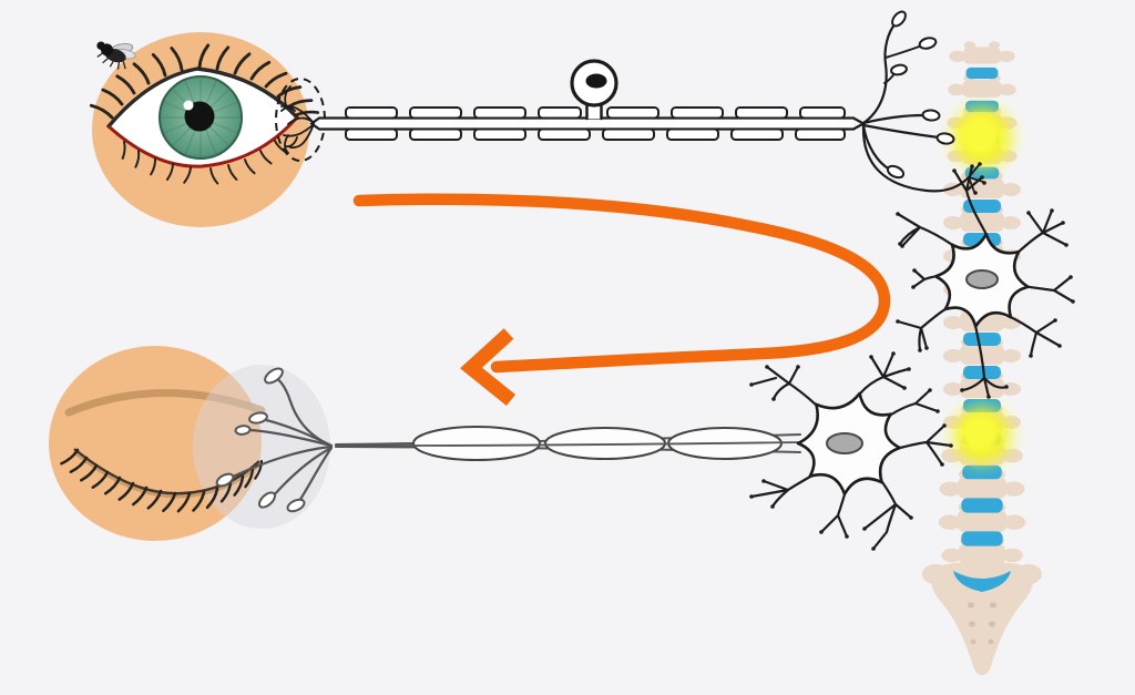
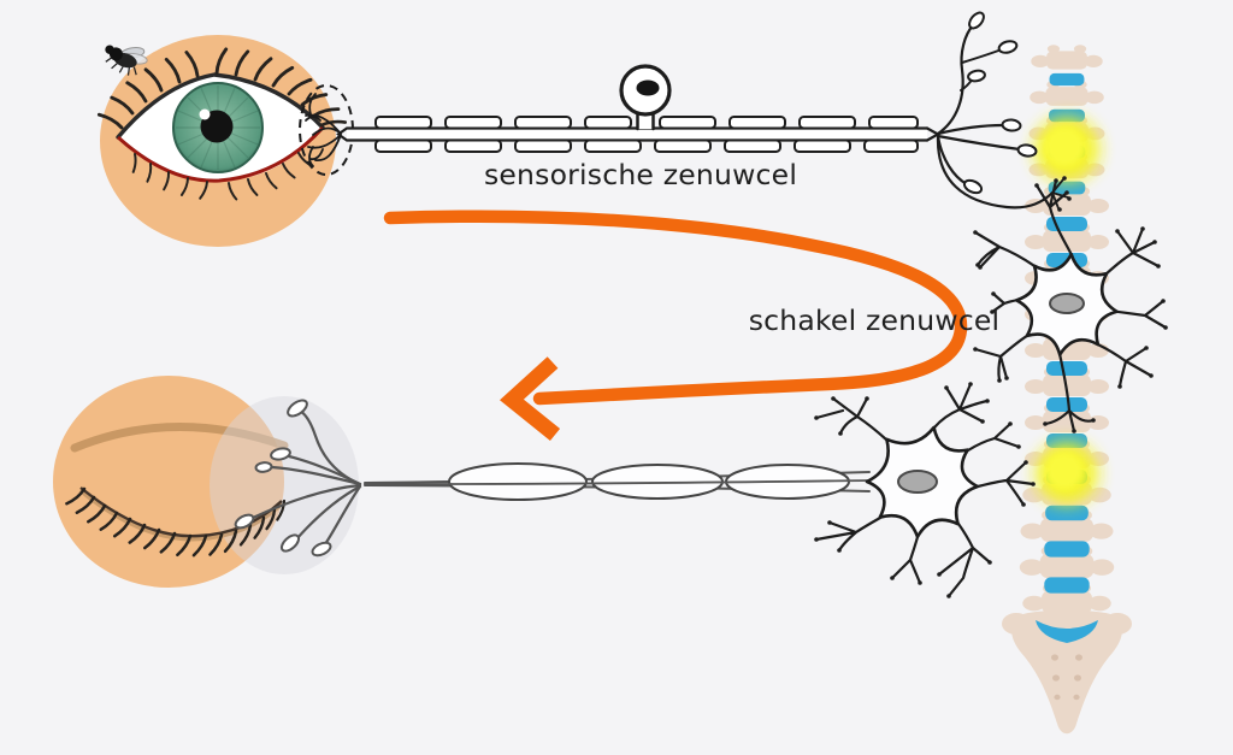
+ sensorische zenuwcel
+ schakel zenuwcel
